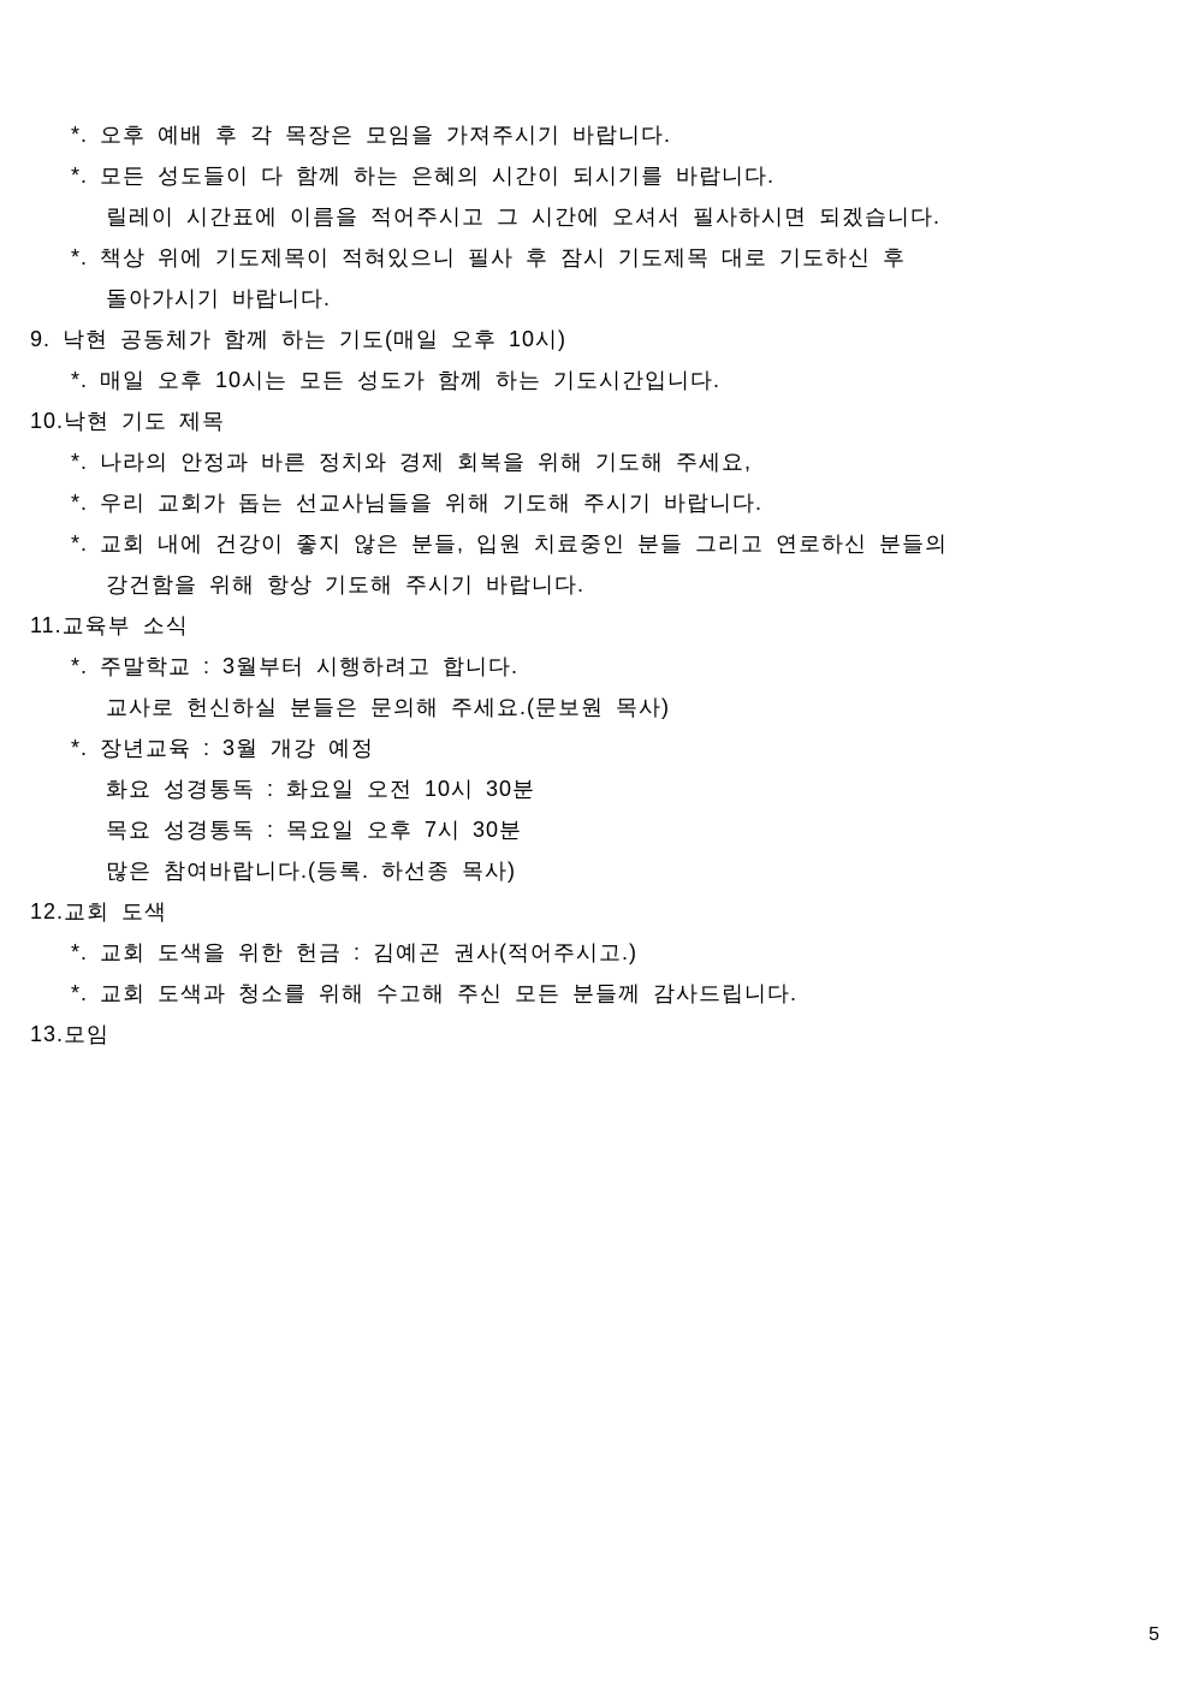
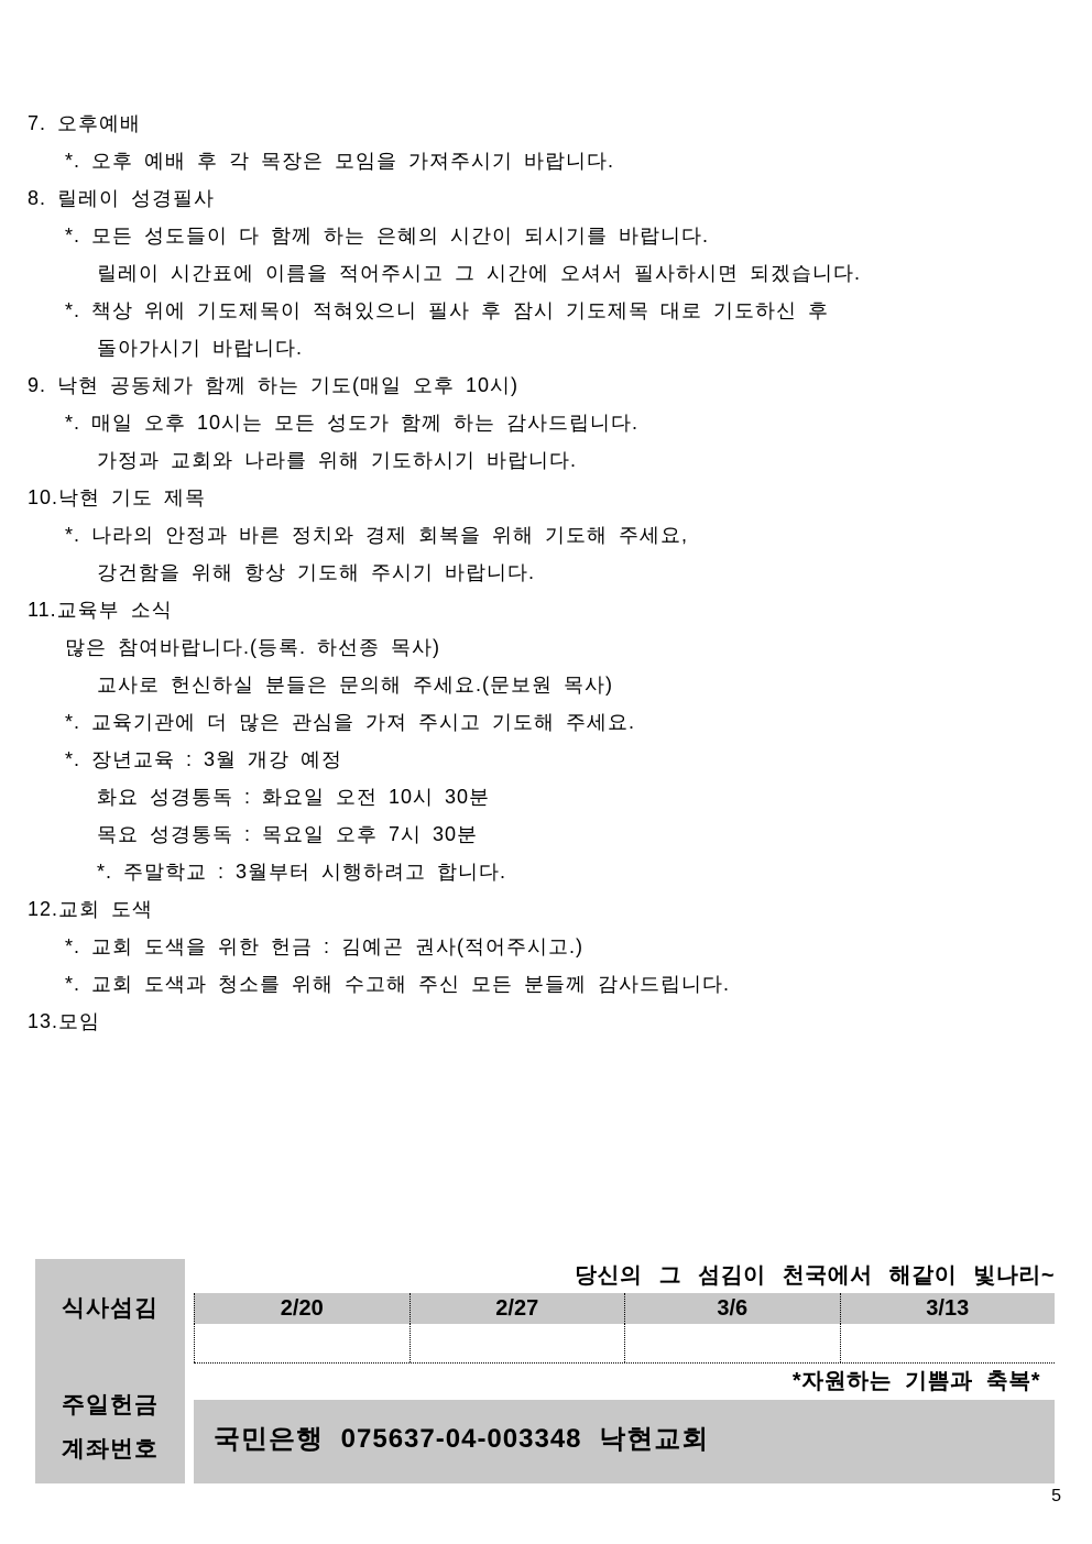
+ 7. 오후예배
  *. 오후 예배 후 각 목장은 모임을 가져주시기 바랍니다.
+ 8. 릴레이 성경필사
  *. 모든 성도들이 다 함께 하는 은혜의 시간이 되시기를 바랍니다.
  릴레이 시간표에 이름을 적어주시고 그 시간에 오셔서 필사하시면 되겠습니다.
  *. 책상 위에 기도제목이 적혀있으니 필사 후 잠시 기도제목 대로 기도하신 후
  돌아가시기 바랍니다.
  9. 낙현 공동체가 함께 하는 기도(매일 오후 10시)
- *. 매일 오후 10시는 모든 성도가 함께 하는 기도시간입니다.
+ *. 매일 오후 10시는 모든 성도가 함께 하는 감사드립니다.
+ 가정과 교회와 나라를 위해 기도하시기 바랍니다.
  10.낙현 기도 제목
  *. 나라의 안정과 바른 정치와 경제 회복을 위해 기도해 주세요,
- *. 우리 교회가 돕는 선교사님들을 위해 기도해 주시기 바랍니다.
- *. 교회 내에 건강이 좋지 않은 분들, 입원 치료중인 분들 그리고 연로하신 분들의
  강건함을 위해 항상 기도해 주시기 바랍니다.
  11.교육부 소식
- *. 주말학교 : 3월부터 시행하려고 합니다.
+ 많은 참여바랍니다.(등록. 하선종 목사)
  교사로 헌신하실 분들은 문의해 주세요.(문보원 목사)
+ *. 교육기관에 더 많은 관심을 가져 주시고 기도해 주세요.
  *. 장년교육 : 3월 개강 예정
  화요 성경통독 : 화요일 오전 10시 30분
  목요 성경통독 : 목요일 오후 7시 30분
- 많은 참여바랍니다.(등록. 하선종 목사)
+ *. 주말학교 : 3월부터 시행하려고 합니다.
  12.교회 도색
  *. 교회 도색을 위한 헌금 : 김예곤 권사(적어주시고.)
  *. 교회 도색과 청소를 위해 수고해 주신 모든 분들께 감사드립니다.
  13.모임
+ 식사섬김
+ 주일헌금
+ 계좌번호
+ 당신의 그 섬김이 천국에서 해같이 빛나리~
+ 2/20
+ 2/27
+ 3/6
+ 3/13
+ *자원하는 기쁨과 축복*
+ 국민은행 075637-04-003348 낙현교회
  5
